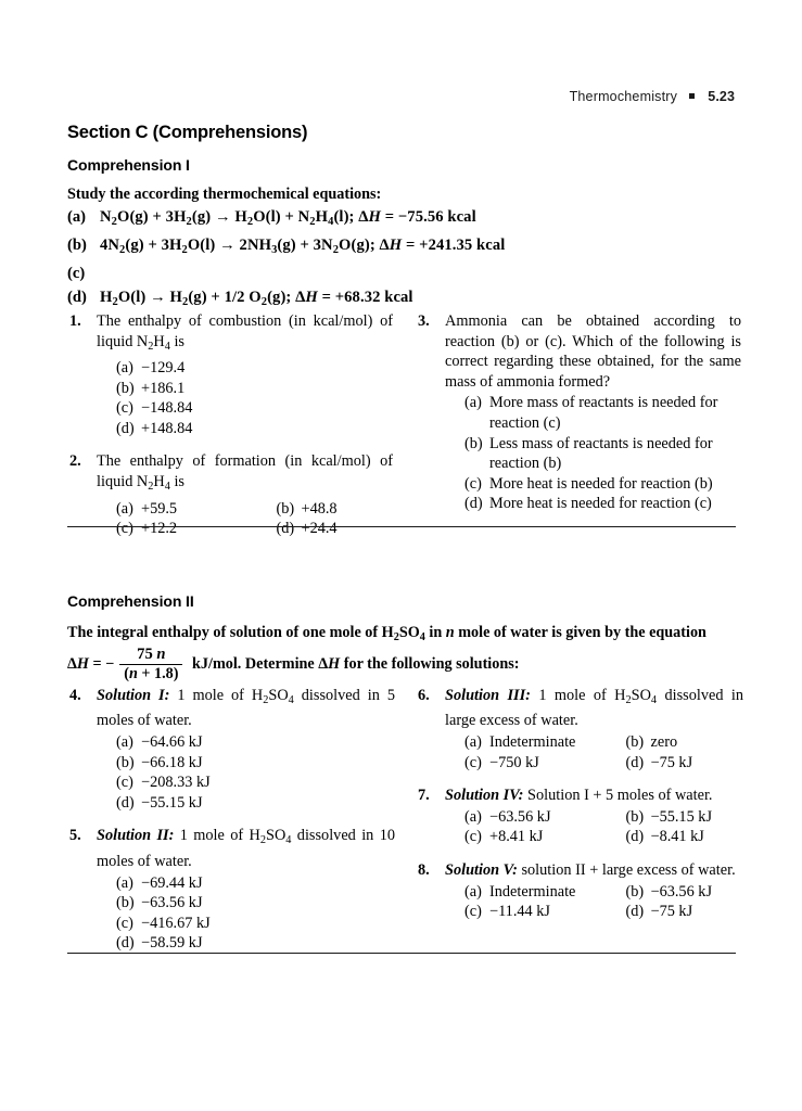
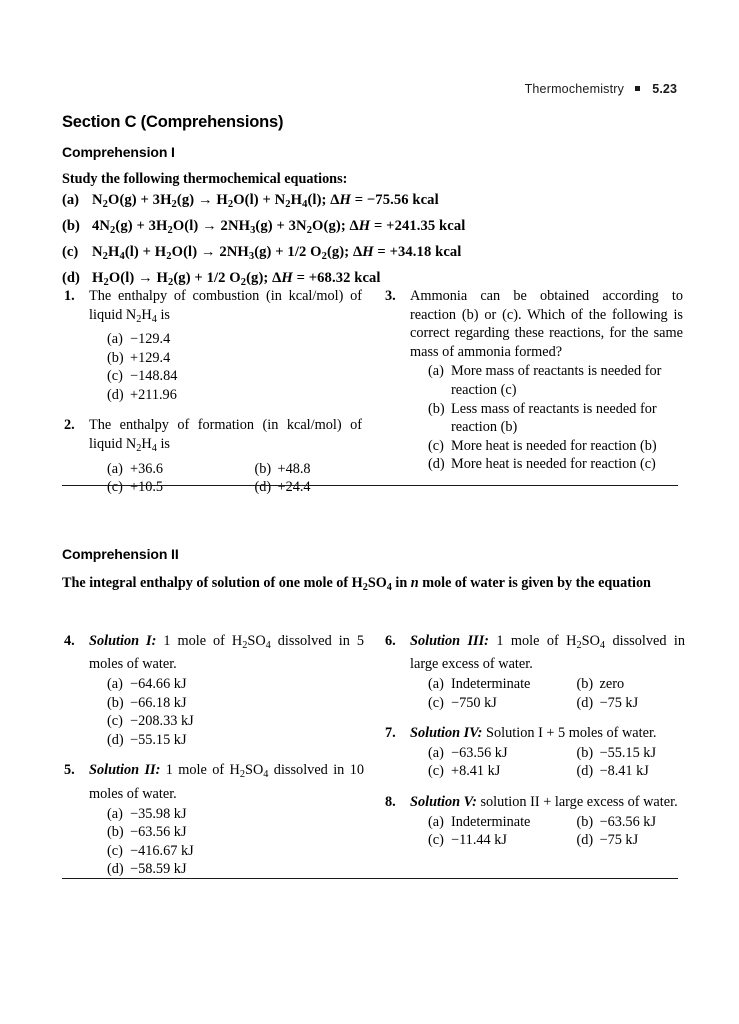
  Thermochemistry 5.23
  Section C (Comprehensions)
  Comprehension I
- Study the according thermochemical equations:
+ Study the following thermochemical equations:
  (a)
  N2O(g) + 3H2(g) → H2O(l) + N2H4(l); ΔH = −75.56 kcal
  (b)
  4N2(g) + 3H2O(l) → 2NH3(g) + 3N2O(g); ΔH = +241.35 kcal
  (c)
+ N2H4(l) + H2O(l) → 2NH3(g) + 1/2 O2(g); ΔH = +34.18 kcal
  (d)
  H2O(l) → H2(g) + 1/2 O2(g); ΔH = +68.32 kcal
  1.
  The enthalpy of combustion (in kcal/mol) of liquid N2H4 is
  (a)
  −129.4
  (b)
- +186.1
+ +129.4
  (c)
  −148.84
  (d)
- +148.84
+ +211.96
  2.
  The enthalpy of formation (in kcal/mol) of liquid N2H4 is
  (a)
- +59.5
+ +36.6
  (b)
  +48.8
  (c)
- +12.2
+ +10.5
  (d)
  +24.4
  3.
- Ammonia can be obtained according to reaction (b) or (c). Which of the following is correct regarding these obtained, for the same mass of ammonia formed?
+ Ammonia can be obtained according to reaction (b) or (c). Which of the following is correct regarding these reactions, for the same mass of ammonia formed?
  (a)
  More mass of reactants is needed for reaction (c)
  (b)
  Less mass of reactants is needed for reaction (b)
  (c)
  More heat is needed for reaction (b)
  (d)
  More heat is needed for reaction (c)
  Comprehension II
  The integral enthalpy of solution of one mole of H2SO4 in n mole of water is given by the equation
- ΔH = −
- 75 n
- (n + 1.8)
- kJ/mol. Determine ΔH for the following solutions:
  4.
  Solution I: 1 mole of H2SO4 dissolved in 5 moles of water.
  (a)
  −64.66 kJ
  (b)
  −66.18 kJ
  (c)
  −208.33 kJ
  (d)
  −55.15 kJ
  5.
  Solution II: 1 mole of H2SO4 dissolved in 10 moles of water.
  (a)
- −69.44 kJ
+ −35.98 kJ
  (b)
  −63.56 kJ
  (c)
  −416.67 kJ
  (d)
  −58.59 kJ
  6.
  Solution III: 1 mole of H2SO4 dissolved in large excess of water.
  (a)
  Indeterminate
  (b)
  zero
  (c)
  −750 kJ
  (d)
  −75 kJ
  7.
  Solution IV: Solution I + 5 moles of water.
  (a)
  −63.56 kJ
  (b)
  −55.15 kJ
  (c)
  +8.41 kJ
  (d)
  −8.41 kJ
  8.
  Solution V: solution II + large excess of water.
  (a)
  Indeterminate
  (b)
  −63.56 kJ
  (c)
  −11.44 kJ
  (d)
  −75 kJ
